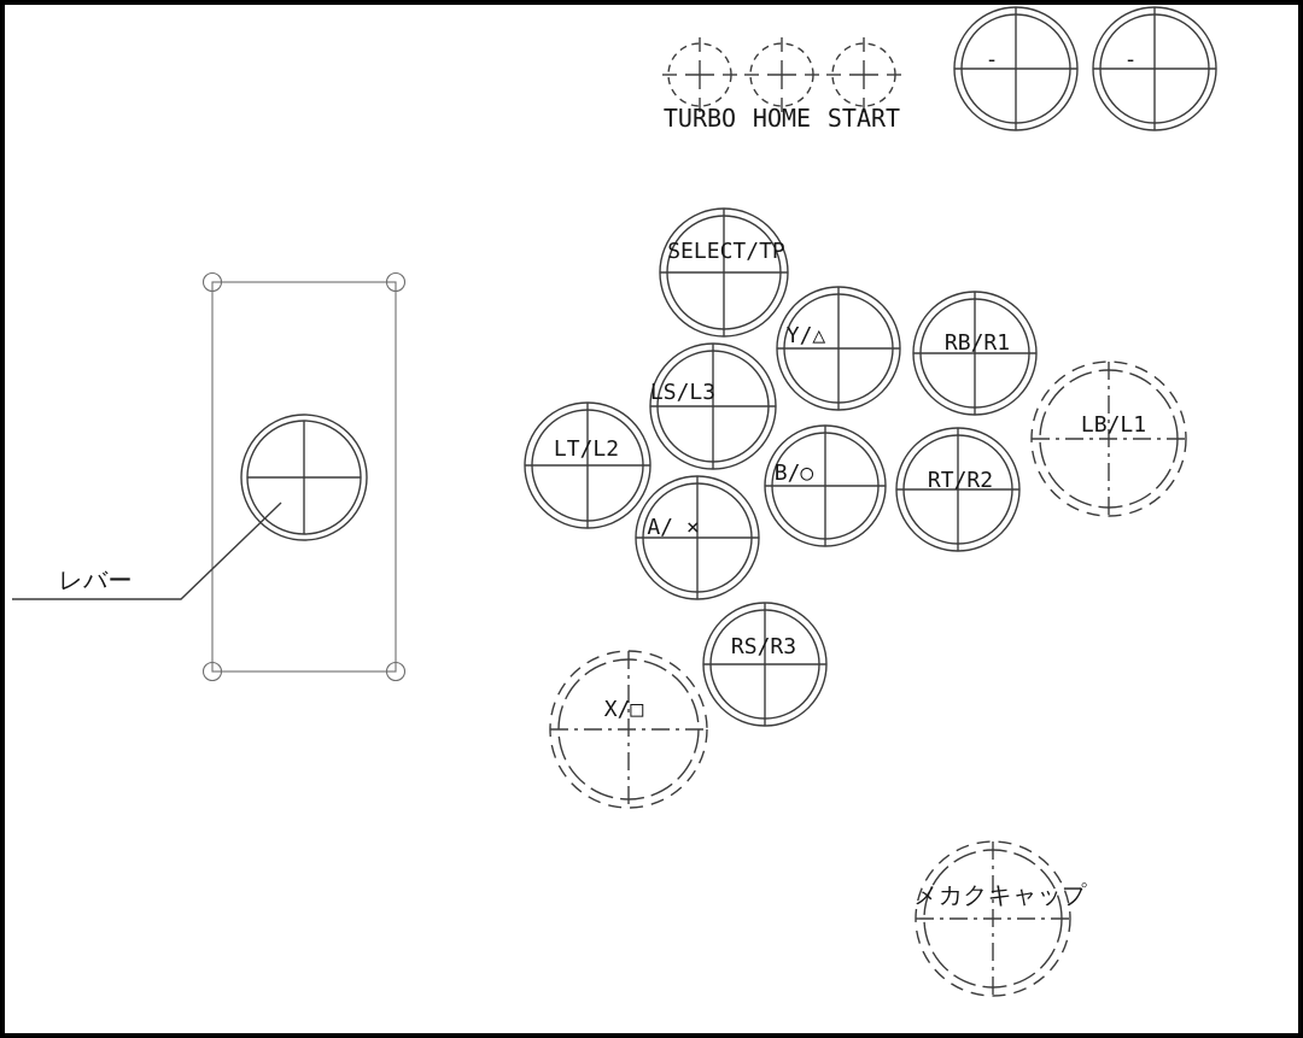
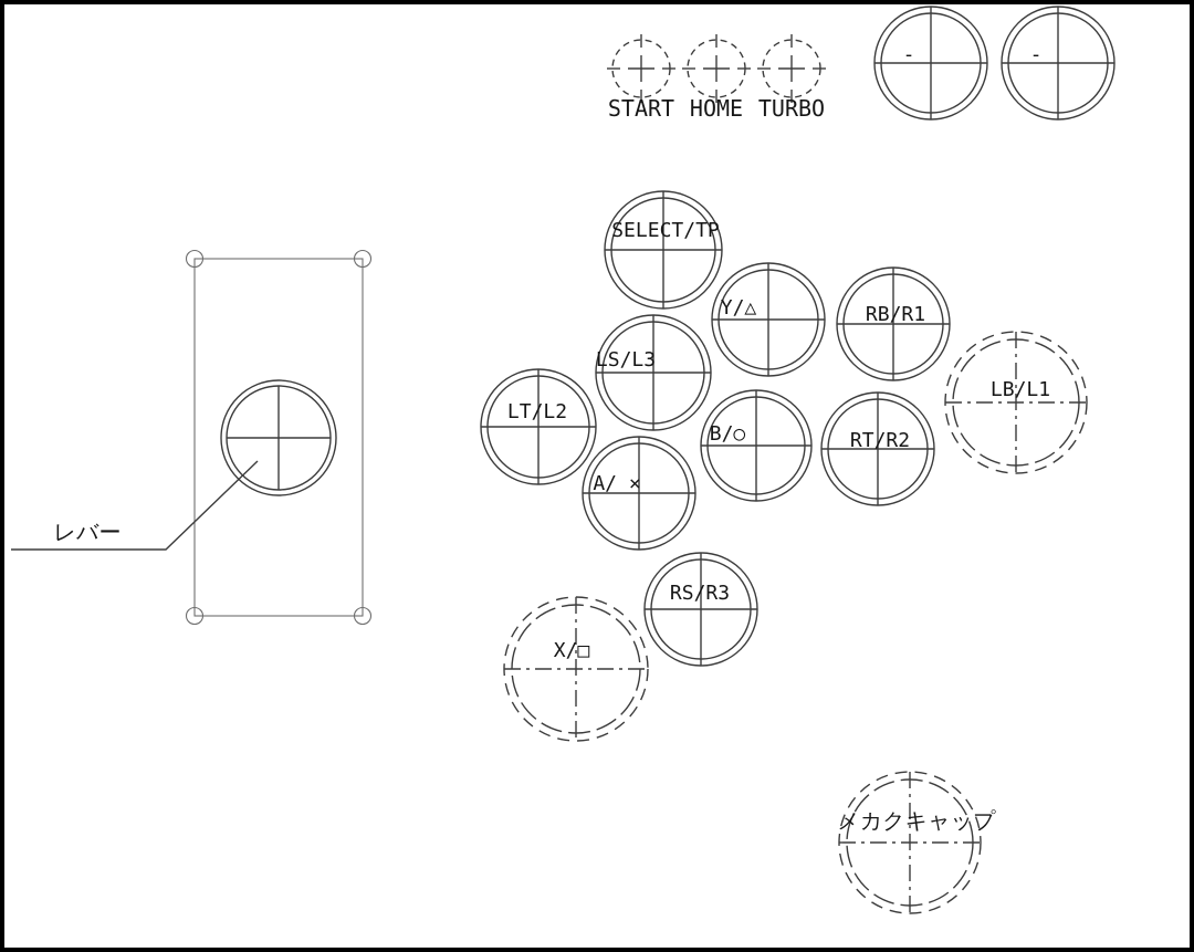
- TURBO
+ START
  HOME
- START
+ TURBO
  -
  -
  SELECT/TP
  Y/△
  RB/R1
  LS/L3
  LT/L2
  B/○
  RT/R2
  LB/L1
  A/ ×
  RS/R3
  X/□
  メカクキャップ
  レバー
